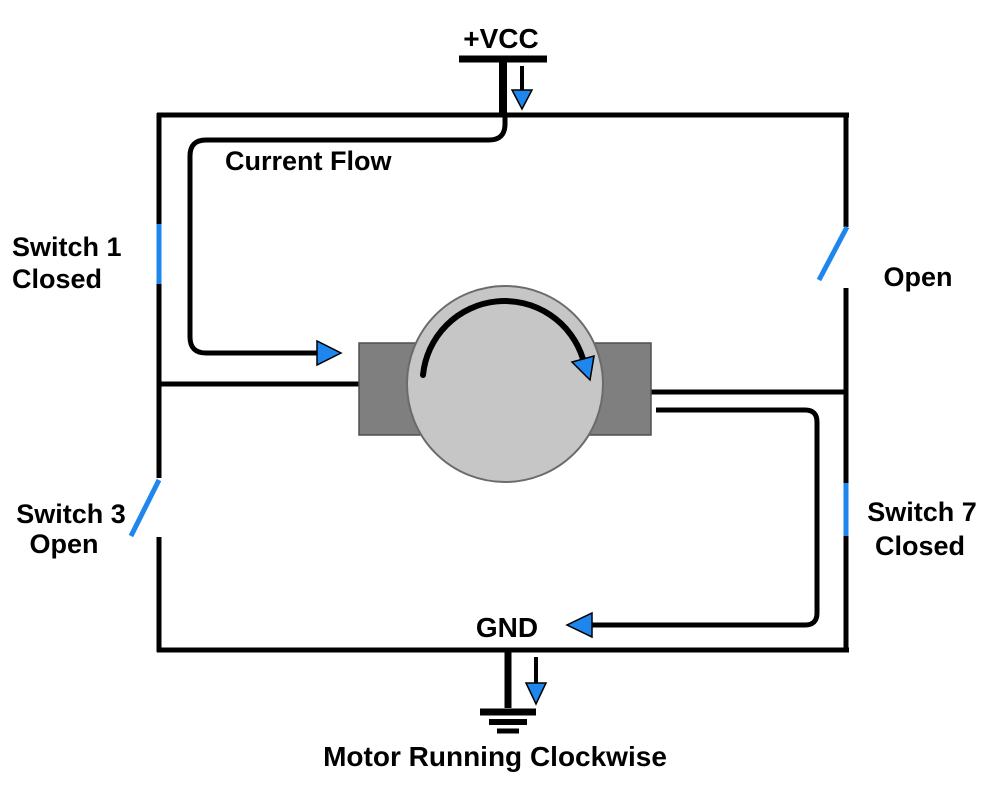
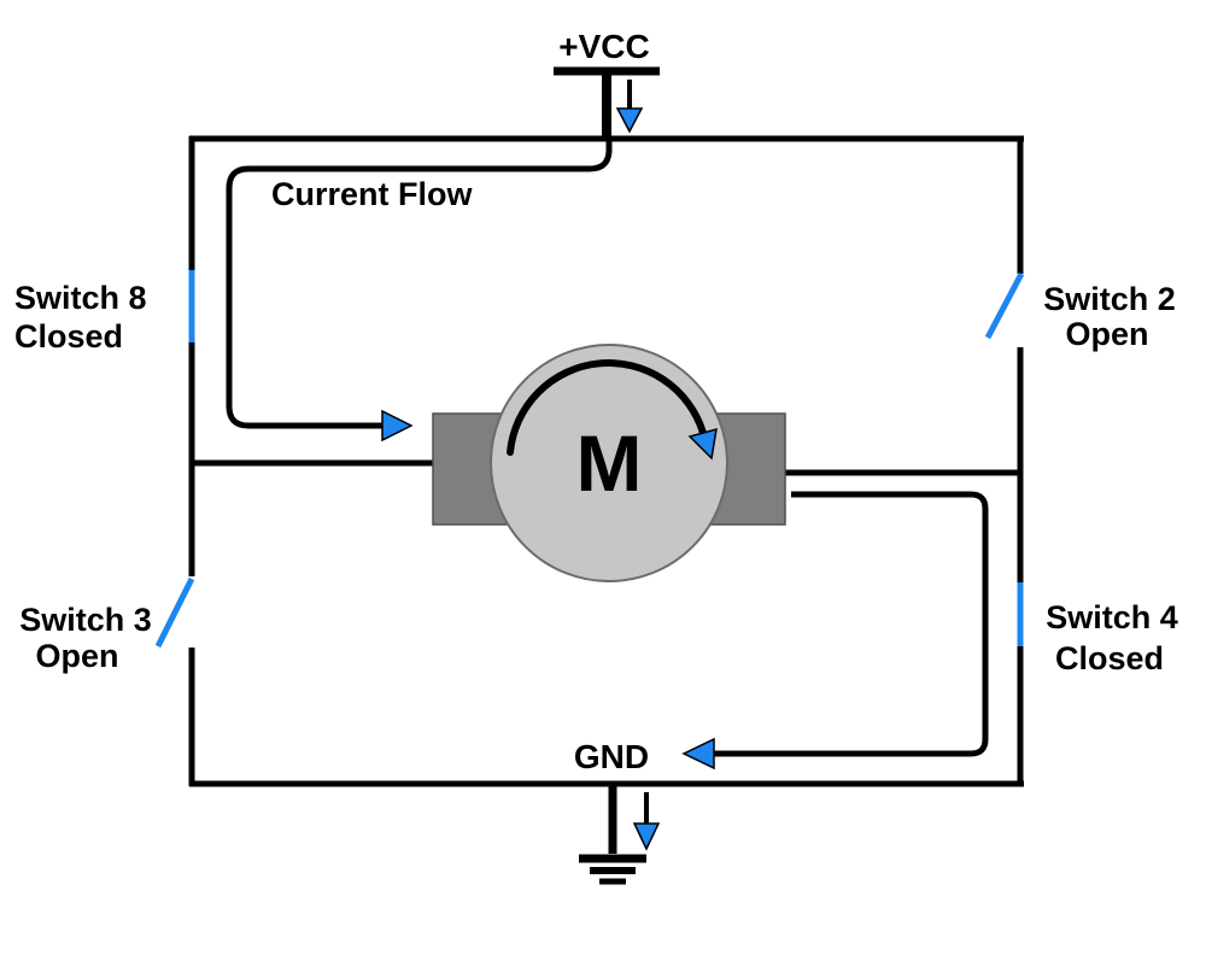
  +VCC
- Switch 1
+ Switch 8
  Closed
+ Switch 2
  Open
  Switch 3
  Open
- Switch 7
+ Switch 4
  Closed
  Current Flow
+ M
  GND
- Motor Running Clockwise
